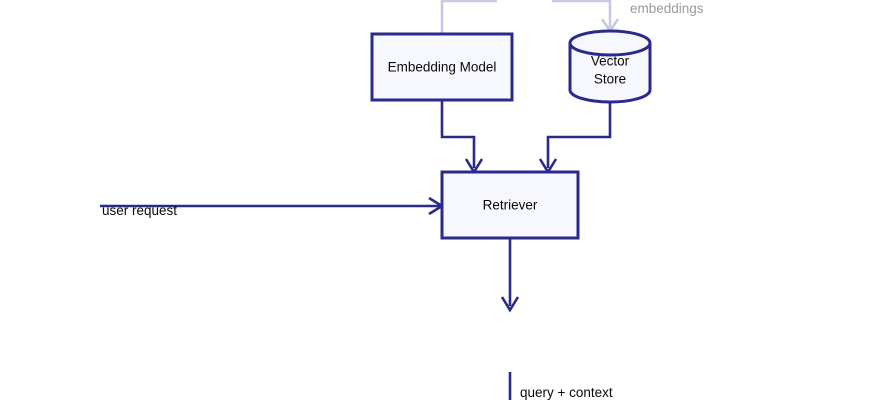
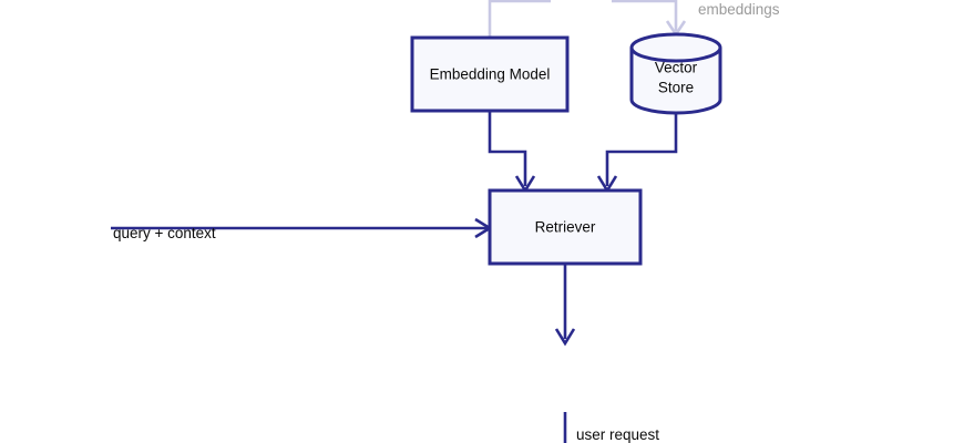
  Embedding Model
  Vector
  Store
- user request
+ query + context
  Retriever
- query + context
+ user request
  embeddings
